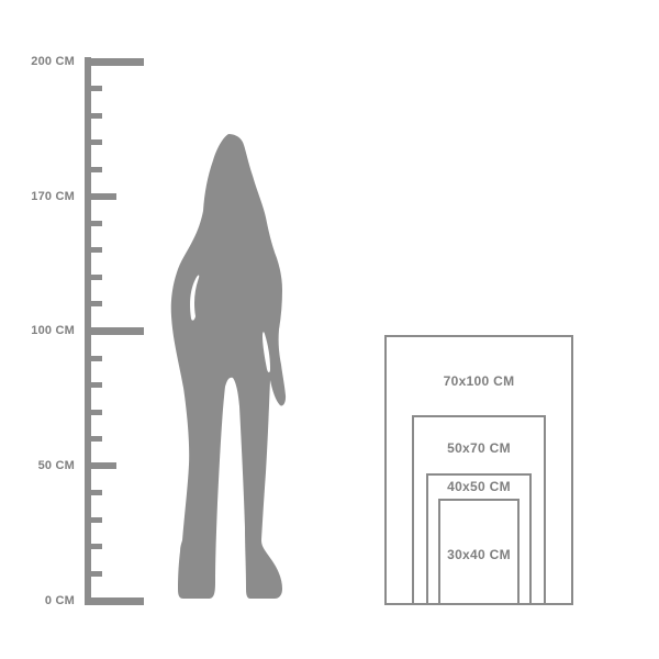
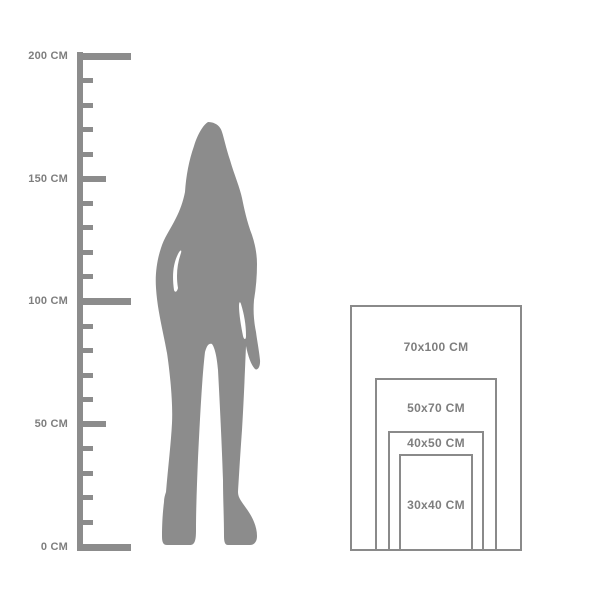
  200 CM
- 170 CM
+ 150 CM
  100 CM
  50 CM
  0 CM
  70x100 CM
  50x70 CM
  40x50 CM
  30x40 CM
